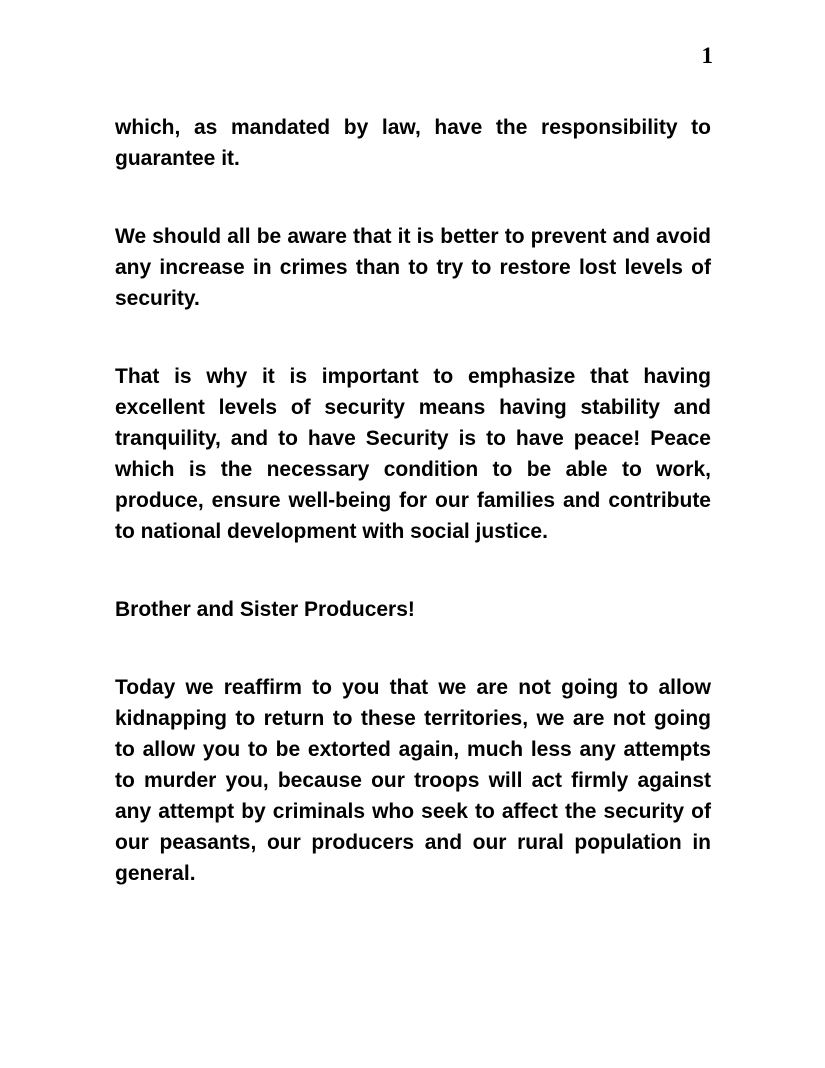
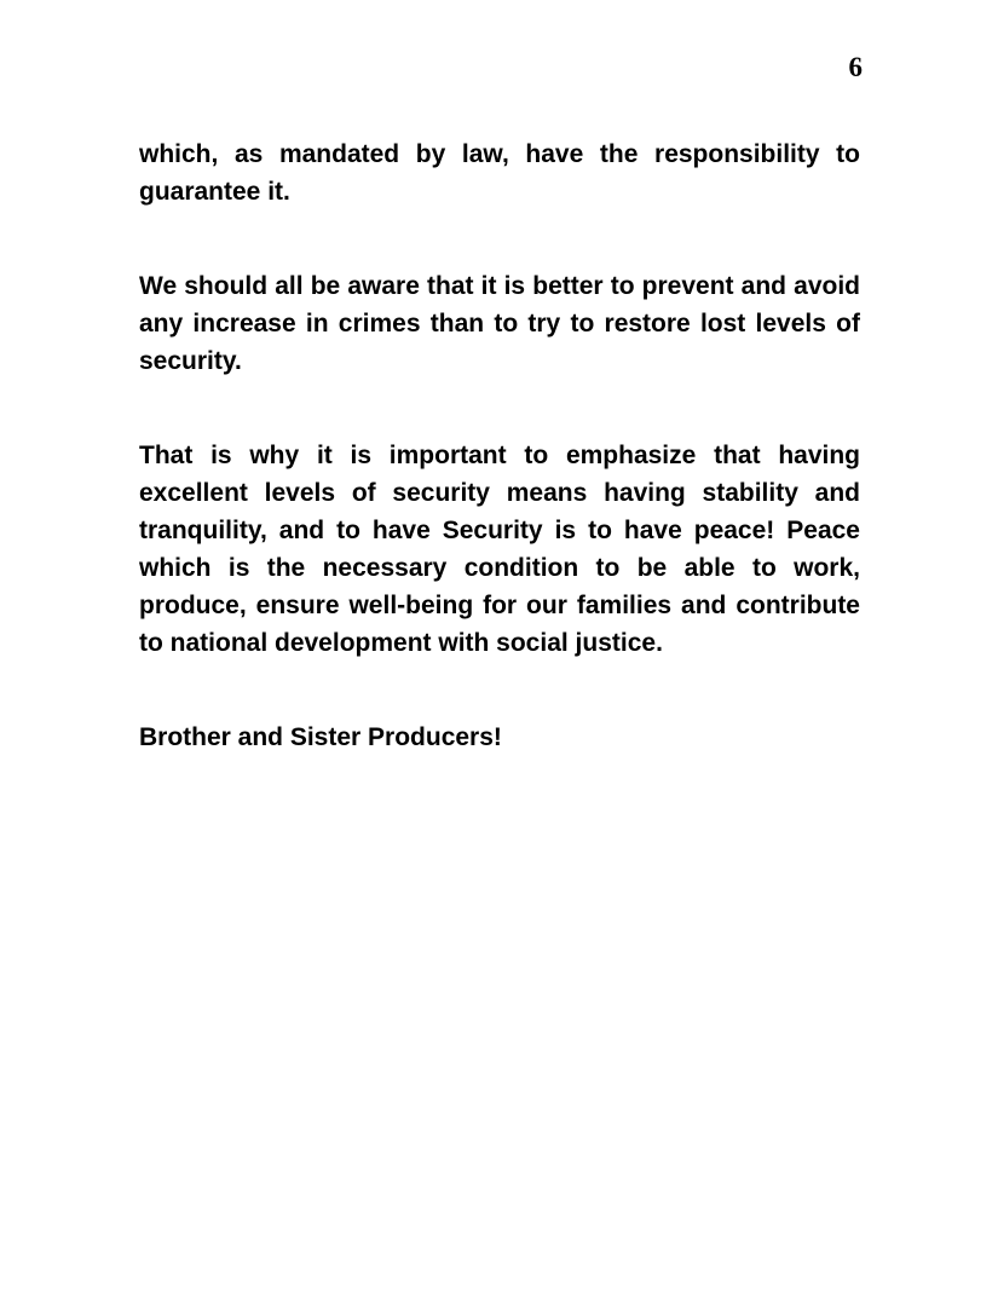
- 1
+ 6
  which, as mandated by law, have the responsibility to guarantee it.
  We should all be aware that it is better to prevent and avoid any increase in crimes than to try to restore lost levels of security.
  That is why it is important to emphasize that having excellent levels of security means having stability and tranquility, and to have Security is to have peace! Peace which is the necessary condition to be able to work, produce, ensure well-being for our families and contribute to national development with social justice.
  Brother and Sister Producers!
- Today we reaffirm to you that we are not going to allow kidnapping to return to these territories, we are not going to allow you to be extorted again, much less any attempts to murder you, because our troops will act firmly against any attempt by criminals who seek to affect the security of our peasants, our producers and our rural population in general.
